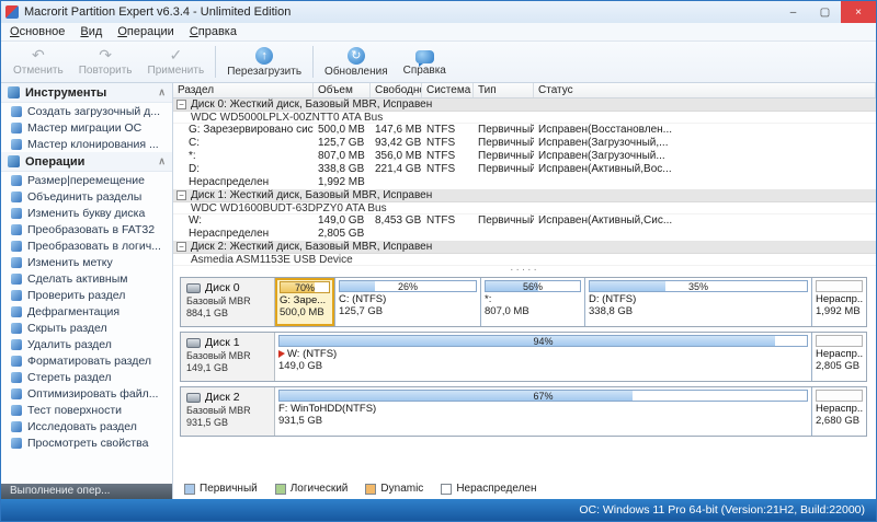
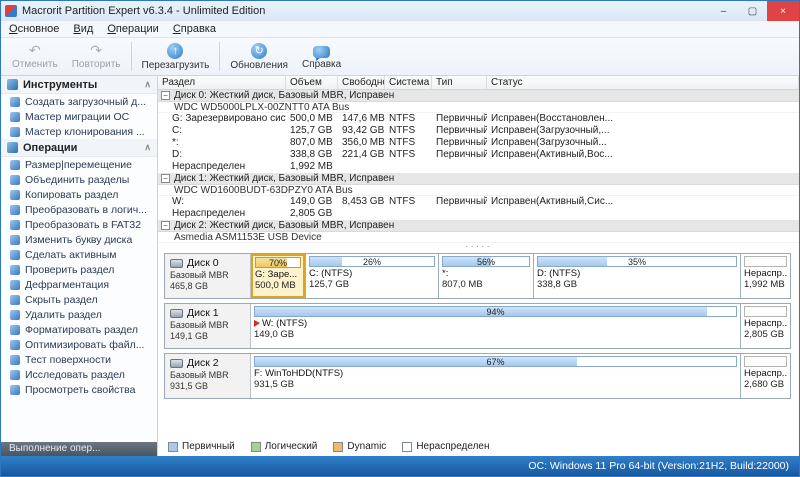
  Macrorit Partition Expert v6.3.4 - Unlimited Edition
  –
  ▢
  ×
  Основное
  Вид
  Операции
  Справка
  ↶
  Отменить
  ↷
  Повторить
- ✓
- Применить
  ↑
  Перезагрузить
  ↻
  Обновления
  Справка
  Инструменты
  ∧
  Создать загрузочный д...
  Мастер миграции ОС
  Мастер клонирования ...
  Операции
  ∧
  Размер|перемещение
  Объединить разделы
+ Копировать раздел
- Изменить букву диска
+ Преобразовать в логич...
  Преобразовать в FAT32
- Преобразовать в логич...
+ Изменить букву диска
- Изменить метку
  Сделать активным
  Проверить раздел
  Дефрагментация
  Скрыть раздел
  Удалить раздел
  Форматировать раздел
- Стереть раздел
  Оптимизировать файл...
  Тест поверхности
  Исследовать раздел
  Просмотреть свойства
  Выполнение опер...
  Раздел
  Объем
  Свободн
  Система
  Тип
  Статус
  −
  Диск 0: Жесткий диск, Базовый MBR, Исправен
  WDC WD5000LPLX-00ZNTT0 ATA Bus
  G: Зарезервировано сис
  500,0 MB
  147,6 MB
  NTFS
  Первичный
  Исправен(Восстановлен...
  C:
  125,7 GB
  93,42 GB
  NTFS
  Первичный
  Исправен(Загрузочный,...
  *:
  807,0 MB
  356,0 MB
  NTFS
  Первичный
  Исправен(Загрузочный...
  D:
  338,8 GB
  221,4 GB
  NTFS
  Первичный
  Исправен(Активный,Вос...
  Нераспределен
  1,992 MB
  −
  Диск 1: Жесткий диск, Базовый MBR, Исправен
  WDC WD1600BUDT-63DPZY0 ATA Bus
  W:
  149,0 GB
  8,453 GB
  NTFS
  Первичный
  Исправен(Активный,Сис...
  Нераспределен
  2,805 GB
  −
  Диск 2: Жесткий диск, Базовый MBR, Исправен
  Asmedia ASM1153E USB Device
  Диск 0
  Базовый MBR
- 884,1 GB
+ 465,8 GB
  70%
  G: Заре...
  500,0 MB
  26%
  C: (NTFS)
  125,7 GB
  56%
  *:
  807,0 MB
  35%
  D: (NTFS)
  338,8 GB
  Нераспр..
  1,992 MB
  Диск 1
  Базовый MBR
  149,1 GB
  94%
  W: (NTFS)
  149,0 GB
  Нераспр..
  2,805 GB
  Диск 2
  Базовый MBR
  931,5 GB
  67%
  F: WinToHDD(NTFS)
  931,5 GB
  Нераспр..
  2,680 GB
  Первичный
  Логический
  Dynamic
  Нераспределен
  ОС: Windows 11 Pro 64-bit (Version:21H2, Build:22000)
